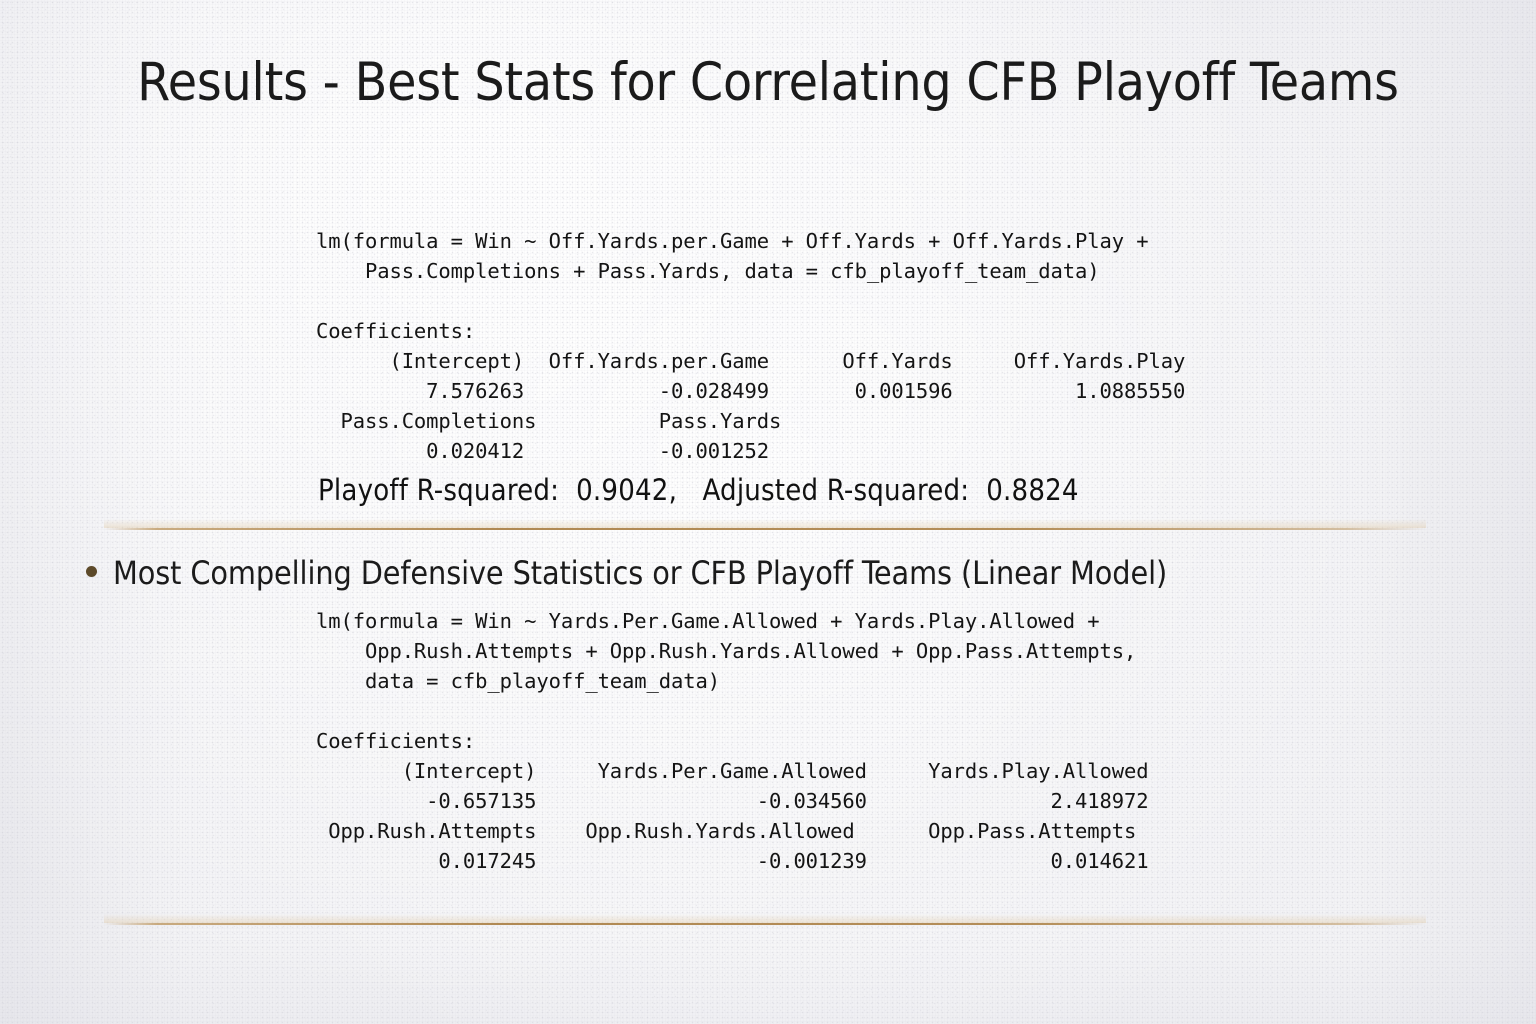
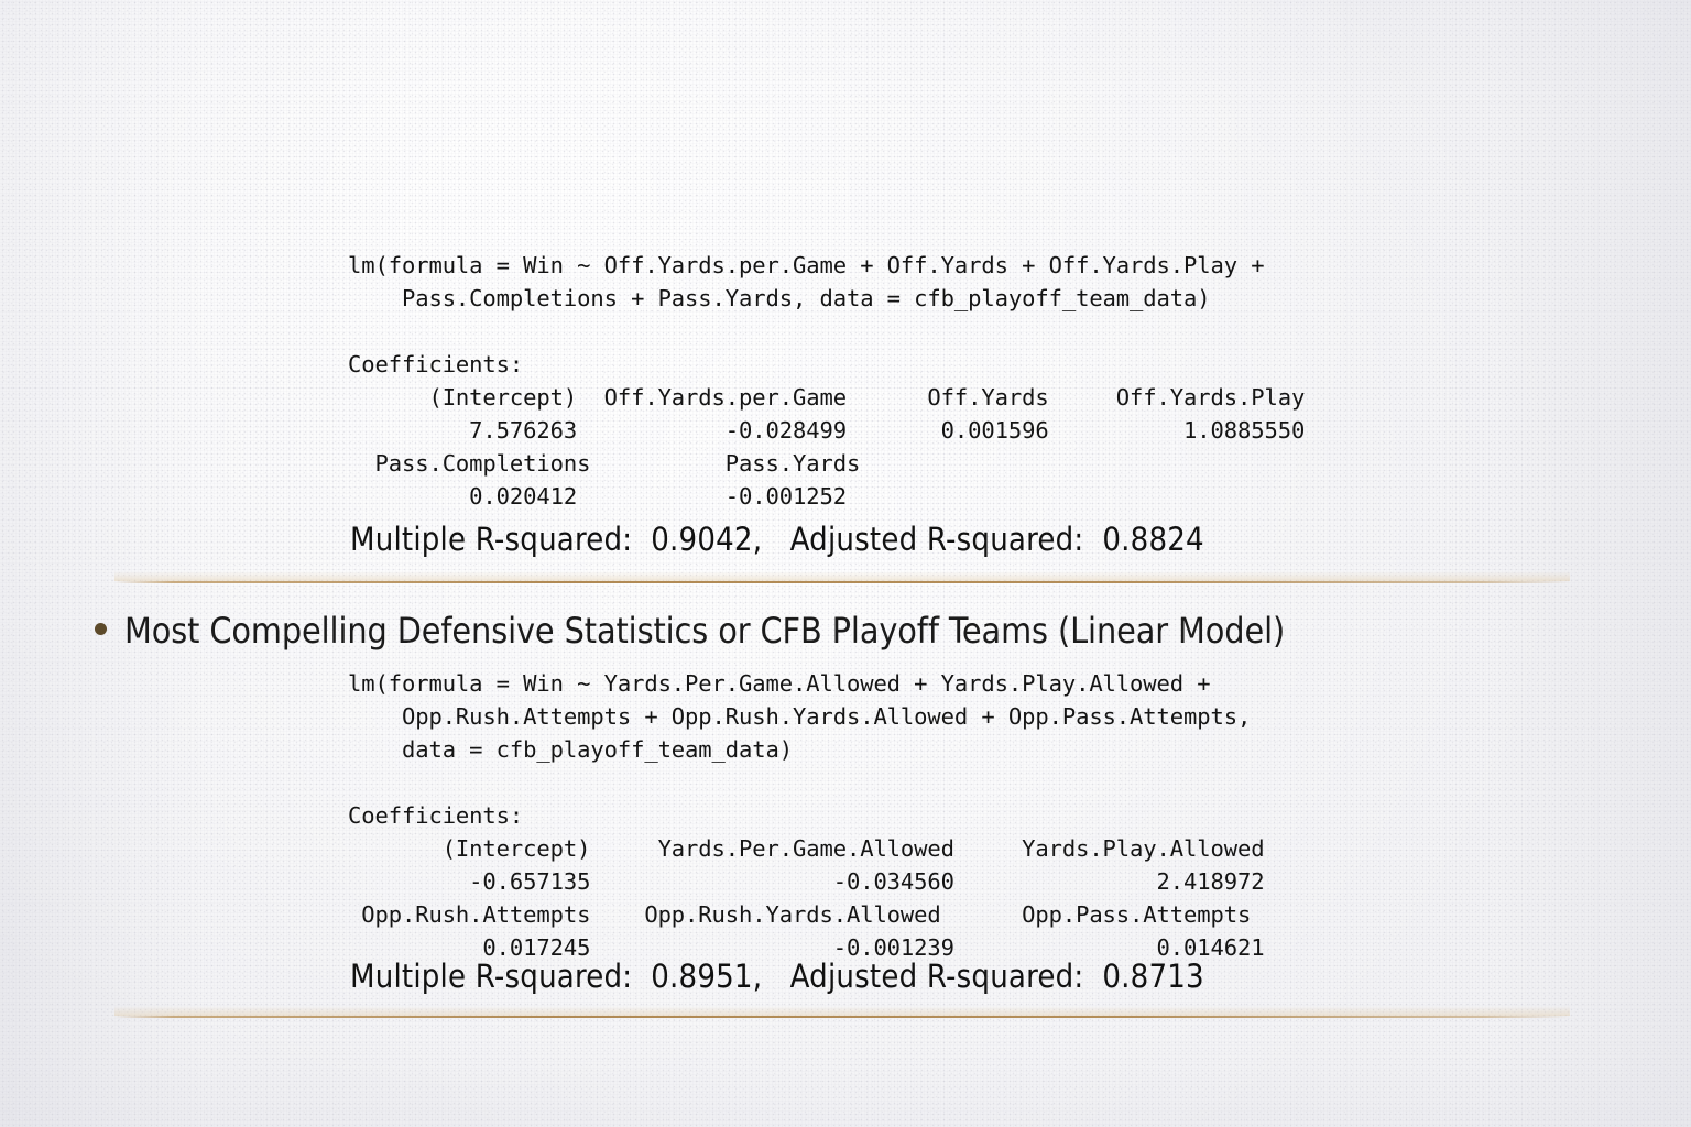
- Results - Best Stats for Correlating CFB Playoff Teams
  lm(formula = Win ~ Off.Yards.per.Game + Off.Yards + Off.Yards.Play +
  Pass.Completions + Pass.Yards, data = cfb_playoff_team_data)
  Coefficients:
  (Intercept) Off.Yards.per.Game Off.Yards Off.Yards.Play
  7.576263 -0.028499 0.001596 1.0885550
  Pass.Completions Pass.Yards
  0.020412 -0.001252
- Playoff R-squared: 0.9042, Adjusted R-squared: 0.8824
+ Multiple R-squared: 0.9042, Adjusted R-squared: 0.8824
  Most Compelling Defensive Statistics or CFB Playoff Teams (Linear Model)
  lm(formula = Win ~ Yards.Per.Game.Allowed + Yards.Play.Allowed +
  Opp.Rush.Attempts + Opp.Rush.Yards.Allowed + Opp.Pass.Attempts,
  data = cfb_playoff_team_data)
  Coefficients:
  (Intercept) Yards.Per.Game.Allowed Yards.Play.Allowed
  -0.657135 -0.034560 2.418972
  Opp.Rush.Attempts Opp.Rush.Yards.Allowed Opp.Pass.Attempts
  0.017245 -0.001239 0.014621
+ Multiple R-squared: 0.8951, Adjusted R-squared: 0.8713
